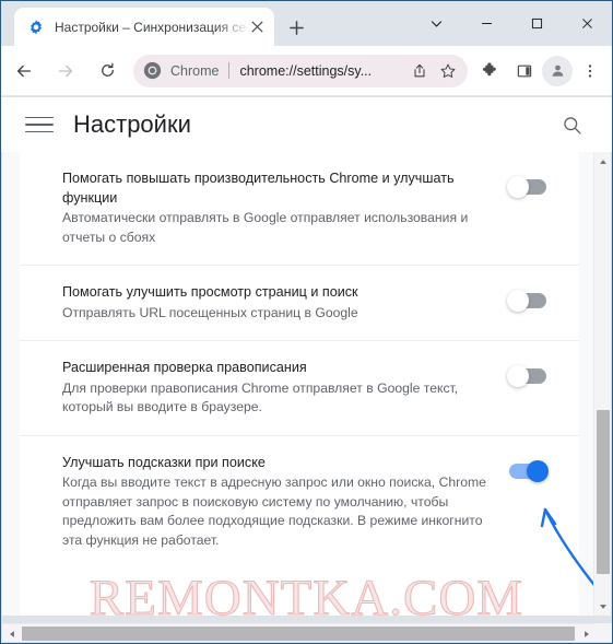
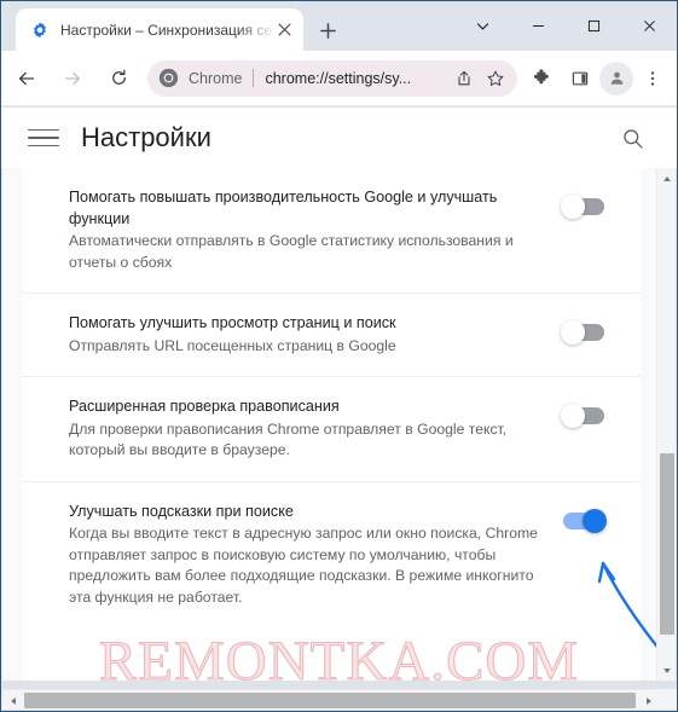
  Настройки – Синхронизация се
  Chrome
  chrome://settings/sy...
  Настройки
- Помогать повышать производительность Chrome и улучшать функции
+ Помогать повышать производительность Google и улучшать функции
- Автоматически отправлять в Google отправляет использования и отчеты о сбоях
+ Автоматически отправлять в Google статистику использования и отчеты о сбоях
  Помогать улучшить просмотр страниц и поиск
  Отправлять URL посещенных страниц в Google
  Расширенная проверка правописания
  Для проверки правописания Chrome отправляет в Google текст, который вы вводите в браузере.
  Улучшать подсказки при поиске
  Когда вы вводите текст в адресную запрос или окно поиска, Chrome отправляет запрос в поисковую систему по умолчанию, чтобы предложить вам более подходящие подсказки. В режиме инкогнито эта функция не работает.
  REMONTKA.COM
